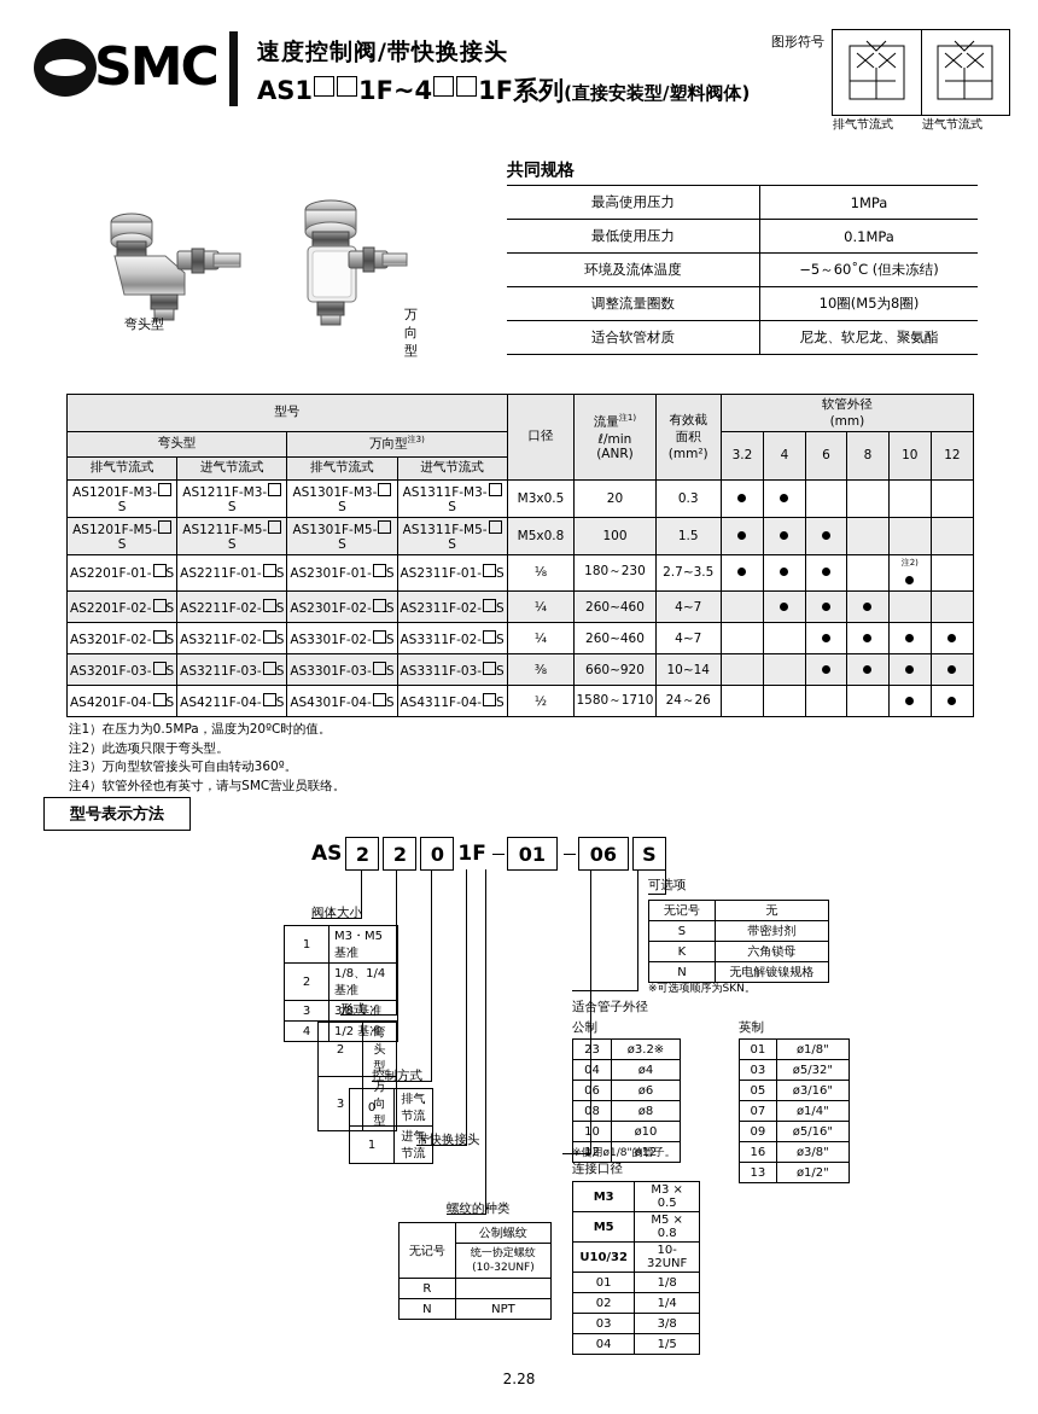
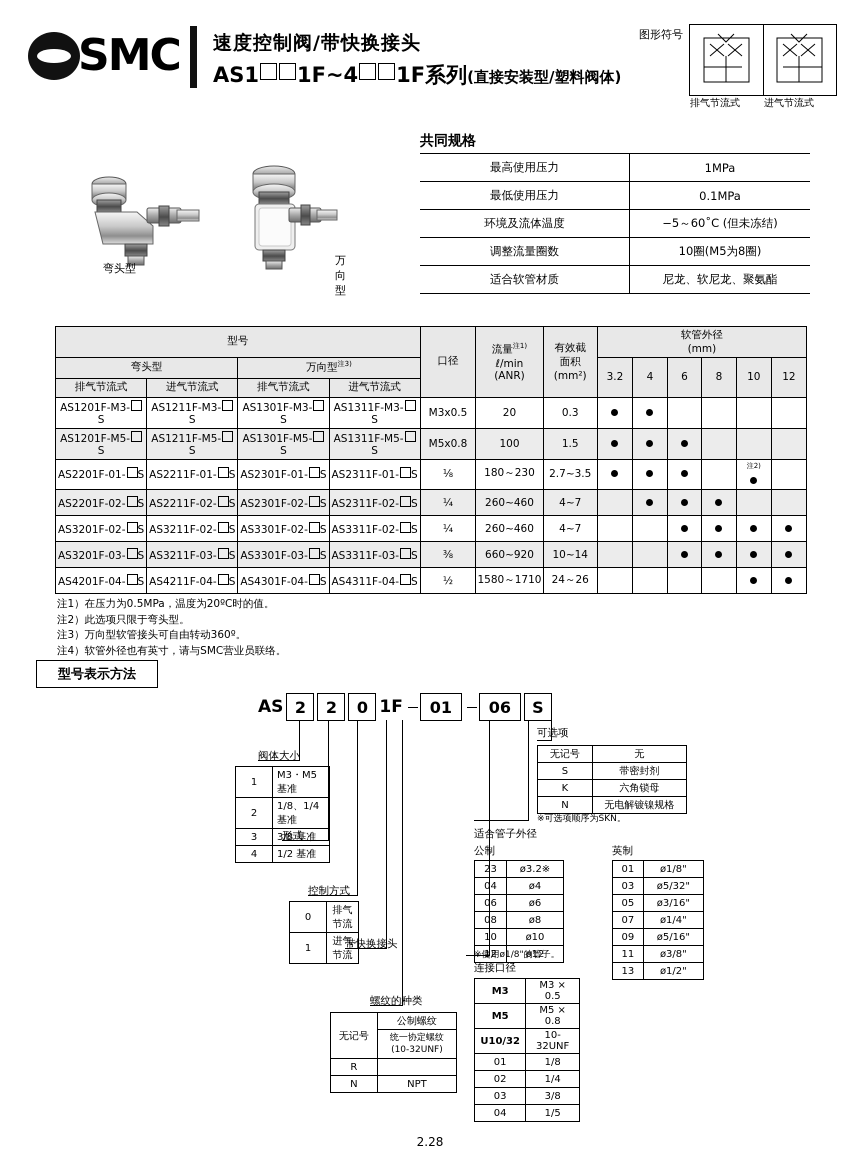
  SMC
  速度控制阀/带快换接头
  AS1 1F~4 1F系列(直接安装型/塑料阀体)
  图形符号
  排气节流式
  进气节流式
  共同规格
  最高使用压力	1MPa
  最低使用压力	0.1MPa
  环境及流体温度	−5～60˚C (但未冻结)
  调整流量圈数	10圈(M5为8圈)
  适合软管材质	尼龙、软尼龙、聚氨酯
  弯头型
  万向型
  型号	口径	流量注1) ℓ/min (ANR)	有效截 面积 (mm²)	软管外径 (mm)
  弯头型	万向型注3)	3.2	4	6	8	10	12
  排气节流式	进气节流式	排气节流式	进气节流式
  AS1201F-M3-S	AS1211F-M3-S	AS1301F-M3-S	AS1311F-M3-S	M3x0.5	20	0.3
  AS1201F-M5-S	AS1211F-M5-S	AS1301F-M5-S	AS1311F-M5-S	M5x0.8	100	1.5
  AS2201F-01- S	AS2211F-01- S	AS2301F-01- S	AS2311F-01- S	⅛	180～230	2.7~3.5					注2)
  AS2201F-02- S	AS2211F-02- S	AS2301F-02- S	AS2311F-02- S	¼	260~460	4~7
  AS3201F-02- S	AS3211F-02- S	AS3301F-02- S	AS3311F-02- S	¼	260~460	4~7
  AS3201F-03- S	AS3211F-03- S	AS3301F-03- S	AS3311F-03- S	⅜	660~920	10~14
  AS4201F-04- S	AS4211F-04- S	AS4301F-04- S	AS4311F-04- S	½	1580～1710	24～26
  注1）在压力为0.5MPa，温度为20ºC时的值。
  注2）此选项只限于弯头型。
  注3）万向型软管接头可自由转动360º。
  注4）软管外径也有英寸，请与SMC营业员联络。
  型号表示方法
  AS
  2
  2
  0
  1F
  01
  06
  S
  可选项
  无记号	无
  S	带密封剂
  K	六角锁母
  N	无电解镀镍规格
  ※可选项顺序为SKN。
  适合管子外径
  公制
  英制
  23	ø3.2※
  04	ø4
  06	ø6
  08	ø8
  10	ø10
  12	ø12
  01	ø1/8"
  03	ø5/32"
  05	ø3/16"
  07	ø1/4"
  09	ø5/16"
- 16	ø3/8"
+ 11	ø3/8"
  13	ø1/2"
  ※使用ø1/8"的管子。
  连接口径
  M3	M3 × 0.5
  M5	M5 × 0.8
  U10/32	10-32UNF
  01	1/8
  02	1/4
  03	3/8
  04	1/5
  阀体大小
  1	M3・M5 基准
  2	1/8、1/4基准
  3	3/8 基准
  4	1/2 基准
  形式
- 2	弯头型
- 3	万向型
  控制方式
  0	排气节流
  1	进气节流
  带快换接头
  螺纹的种类
  无记号	公制螺纹
  统一协定螺纹(10-32UNF)
  R
  N	NPT
  2.28
